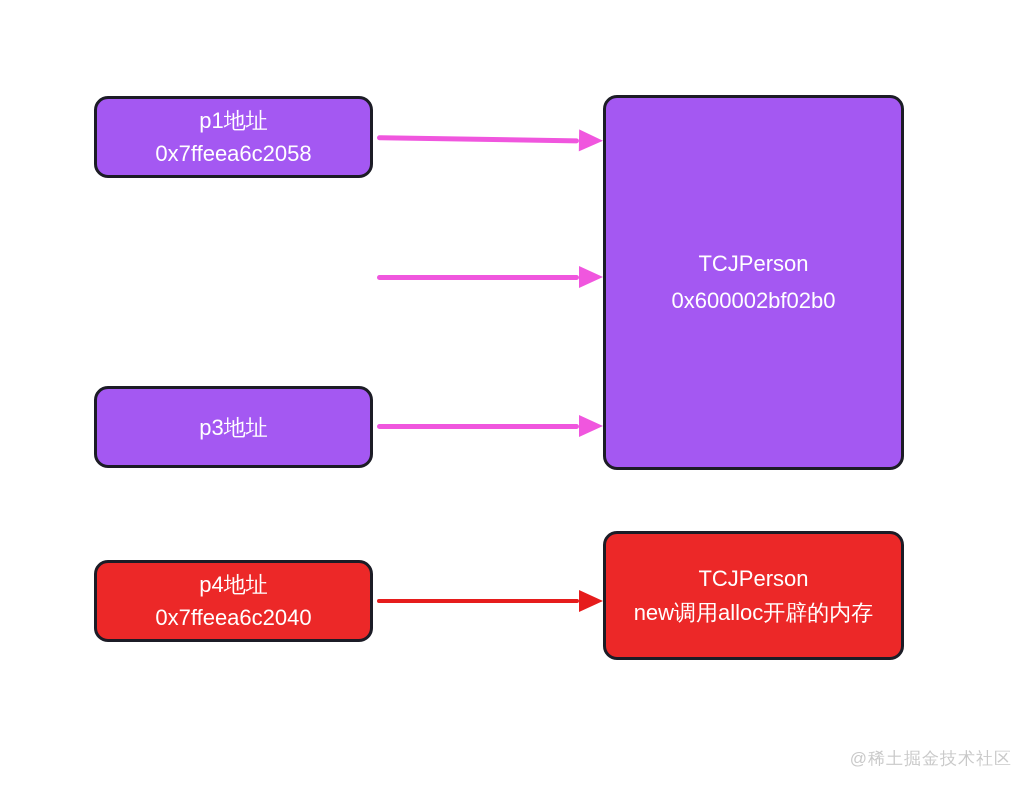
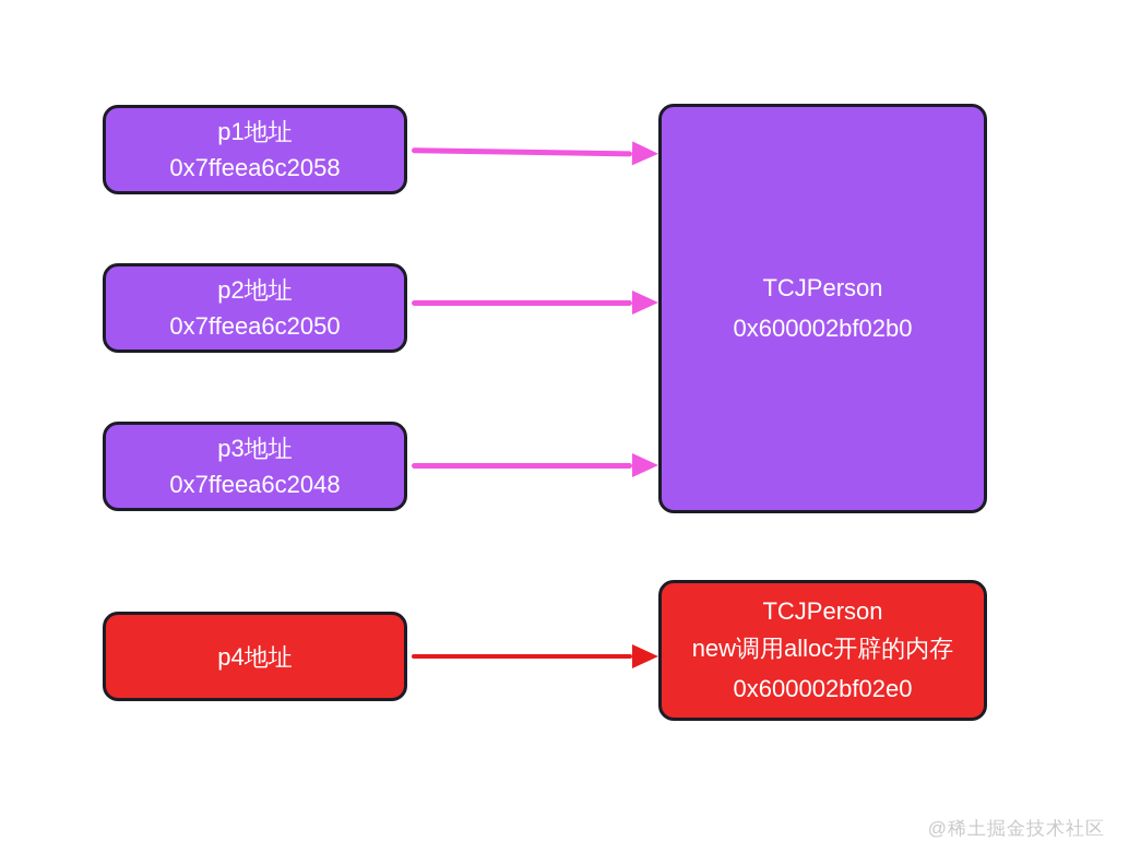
  p1地址
  0x7ffeea6c2058
+ p2地址
+ 0x7ffeea6c2050
  p3地址
+ 0x7ffeea6c2048
  p4地址
- 0x7ffeea6c2040
  TCJPerson
  0x600002bf02b0
  TCJPerson
  new调用alloc开辟的内存
+ 0x600002bf02e0
  @稀土掘金技术社区
